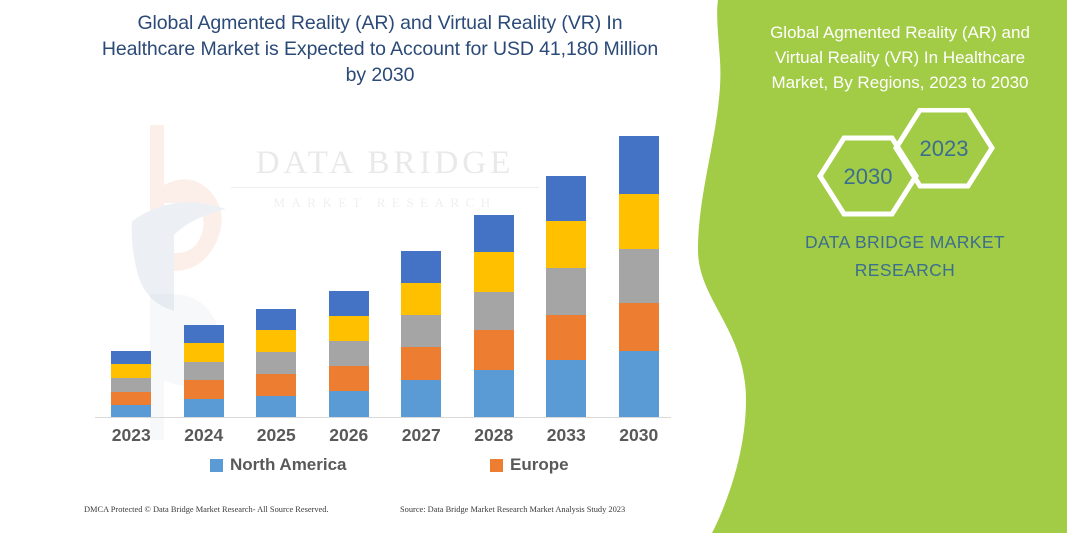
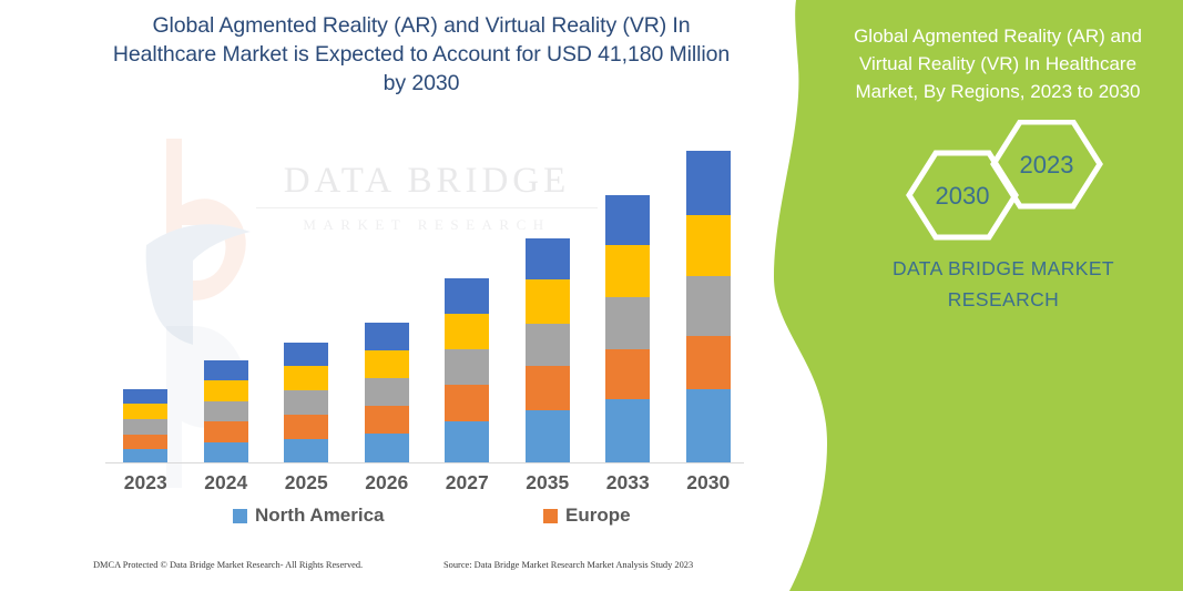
  Global Agmented Reality (AR) and Virtual Reality (VR) In Healthcare Market is Expected to Account for USD 41,180 Million by 2030
  2023
  2024
  2025
  2026
  2027
- 2028
+ 2035
  2033
  2030
  North America
  Europe
- DMCA Protected © Data Bridge Market Research- All Source Reserved.
+ DMCA Protected © Data Bridge Market Research- All Rights Reserved.
  Source: Data Bridge Market Research Market Analysis Study 2023
  Global Agmented Reality (AR) and Virtual Reality (VR) In Healthcare Market, By Regions, 2023 to 2030
  2023
  2030
  DATA BRIDGE MARKET RESEARCH
